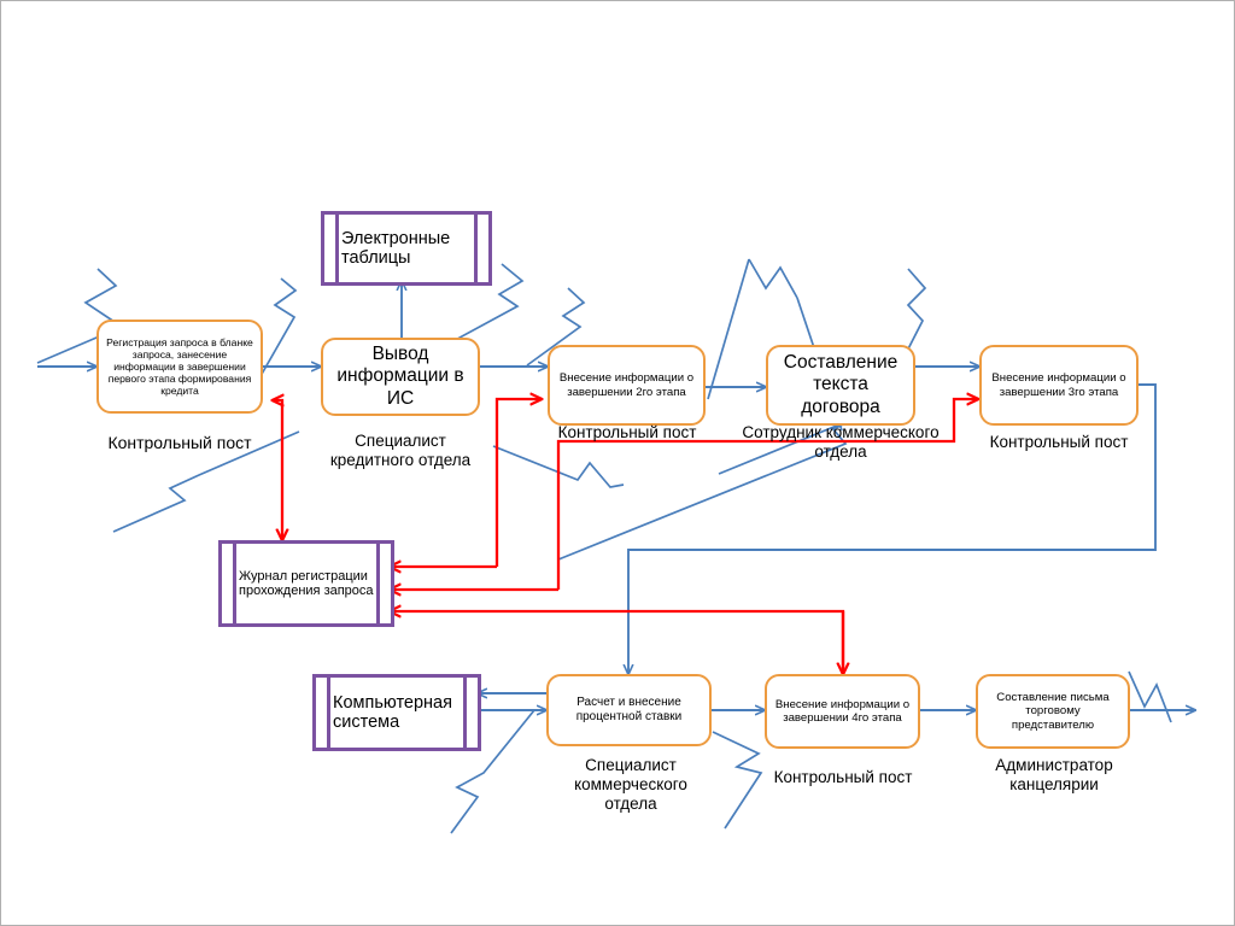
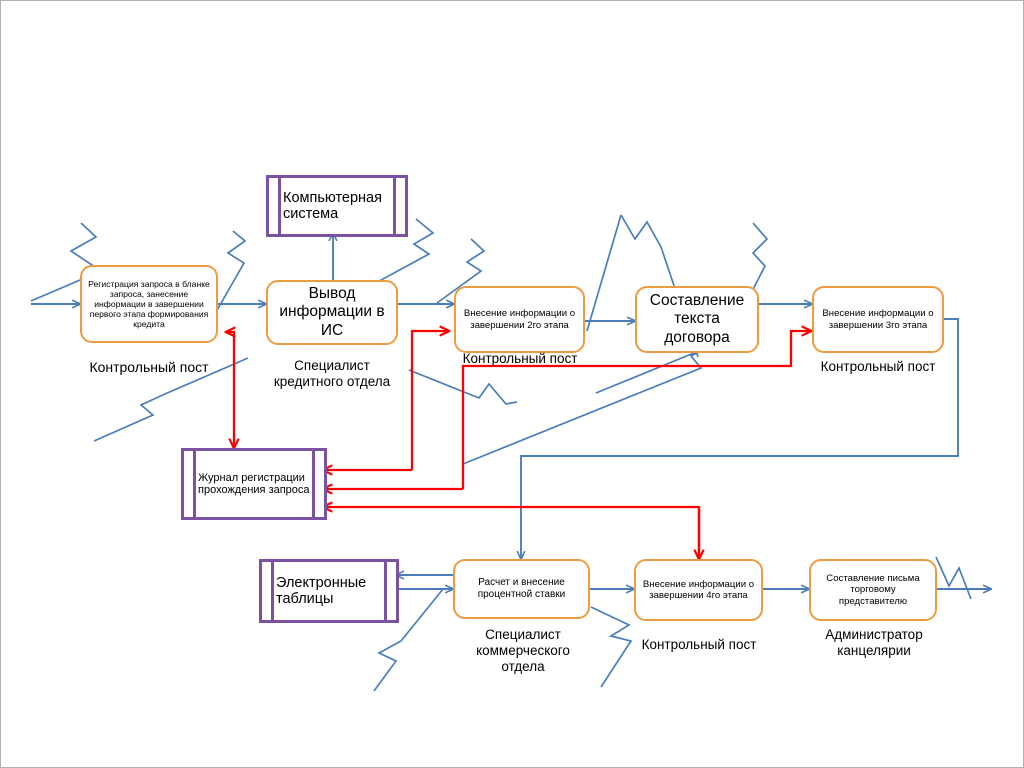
- Электронные таблицы
+ Компьютерная система
  Журнал регистрации прохождения запроса
- Компьютерная система
+ Электронные таблицы
  Регистрация запроса в бланке запроса, занесение информации в завершении первого этапа формирования кредита
  Контрольный пост
  Вывод информации в ИС
  Специалист кредитного отдела
  Внесение информации о завершении 2го этапа
  Контрольный пост
  Составление текста договора
- Сотрудник коммерческого отдела
  Внесение информации о завершении 3го этапа
  Контрольный пост
  Расчет и внесение процентной ставки
  Специалист коммерческого отдела
  Внесение информации о завершении 4го этапа
  Контрольный пост
  Составление письма торговому представителю
  Администратор канцелярии
